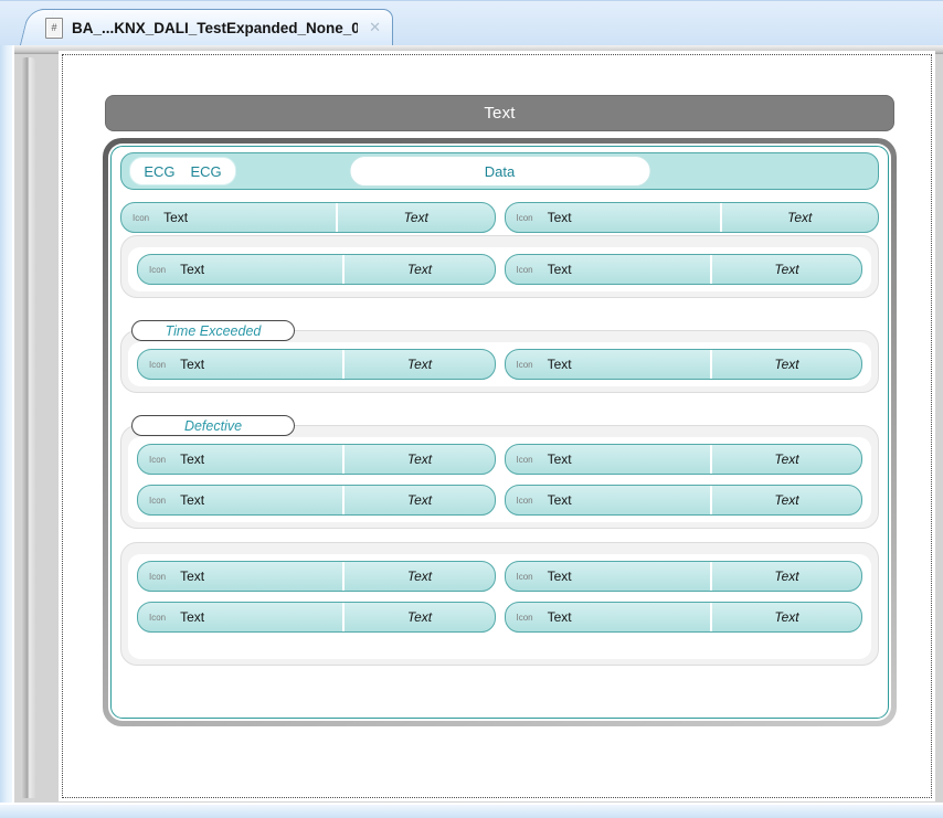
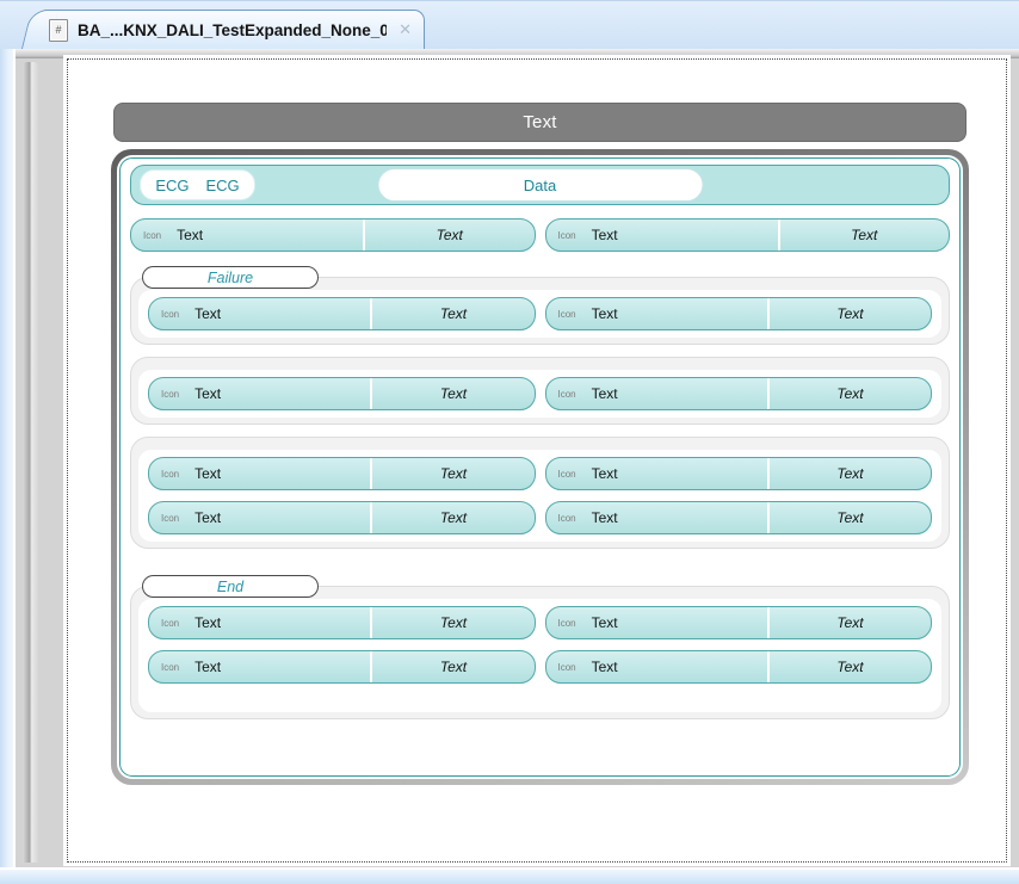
  #
  BA_...KNX_DALI_TestExpanded_None_0
  ✕
  Text
  ECG
  ECG
  Data
  Icon
  Text
  Text
  Icon
  Text
  Text
+ Failure
  Icon
  Text
  Text
  Icon
  Text
  Text
- Time Exceeded
  Icon
  Text
  Text
  Icon
  Text
  Text
- Defective
  Icon
  Text
  Text
  Icon
  Text
  Text
  Icon
  Text
  Text
  Icon
  Text
  Text
+ End
  Icon
  Text
  Text
  Icon
  Text
  Text
  Icon
  Text
  Text
  Icon
  Text
  Text
